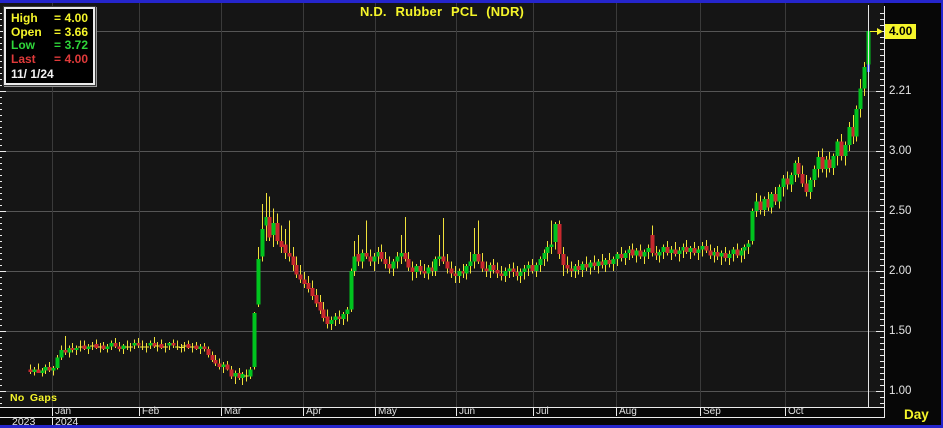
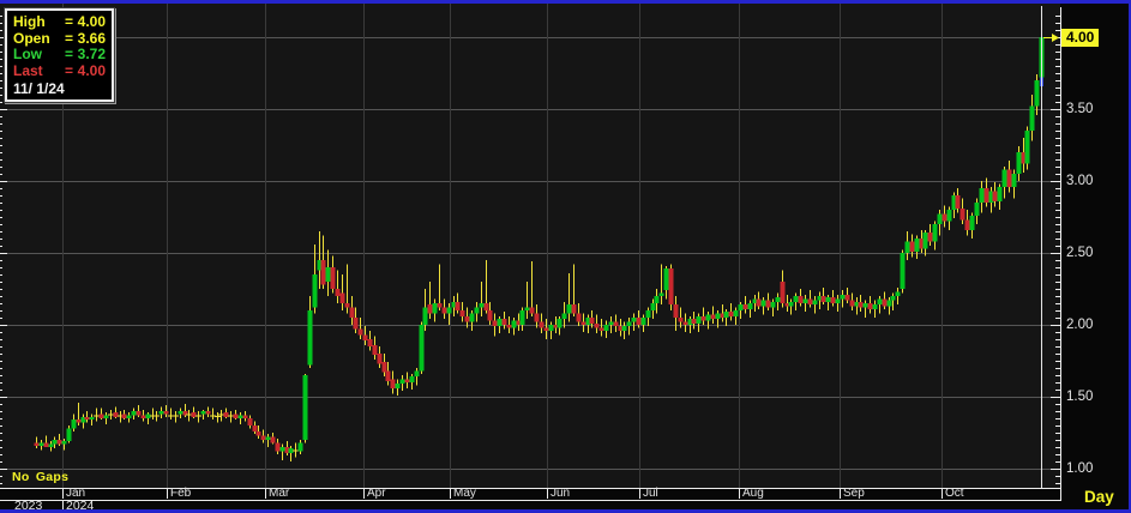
- N.D. Rubber PCL (NDR)
  High
  =
  4.00
  Open
  =
  3.66
  Low
  =
  3.72
  Last
  =
  4.00
  11/ 1/24
- 2.21
+ 3.50
  3.00
  2.50
  2.00
  1.50
  1.00
  Jan
  Feb
  Mar
  Apr
  May
  Jun
  Jul
  Aug
  Sep
  Oct
  2023
  2024
  4.00
  No Gaps
  Day
